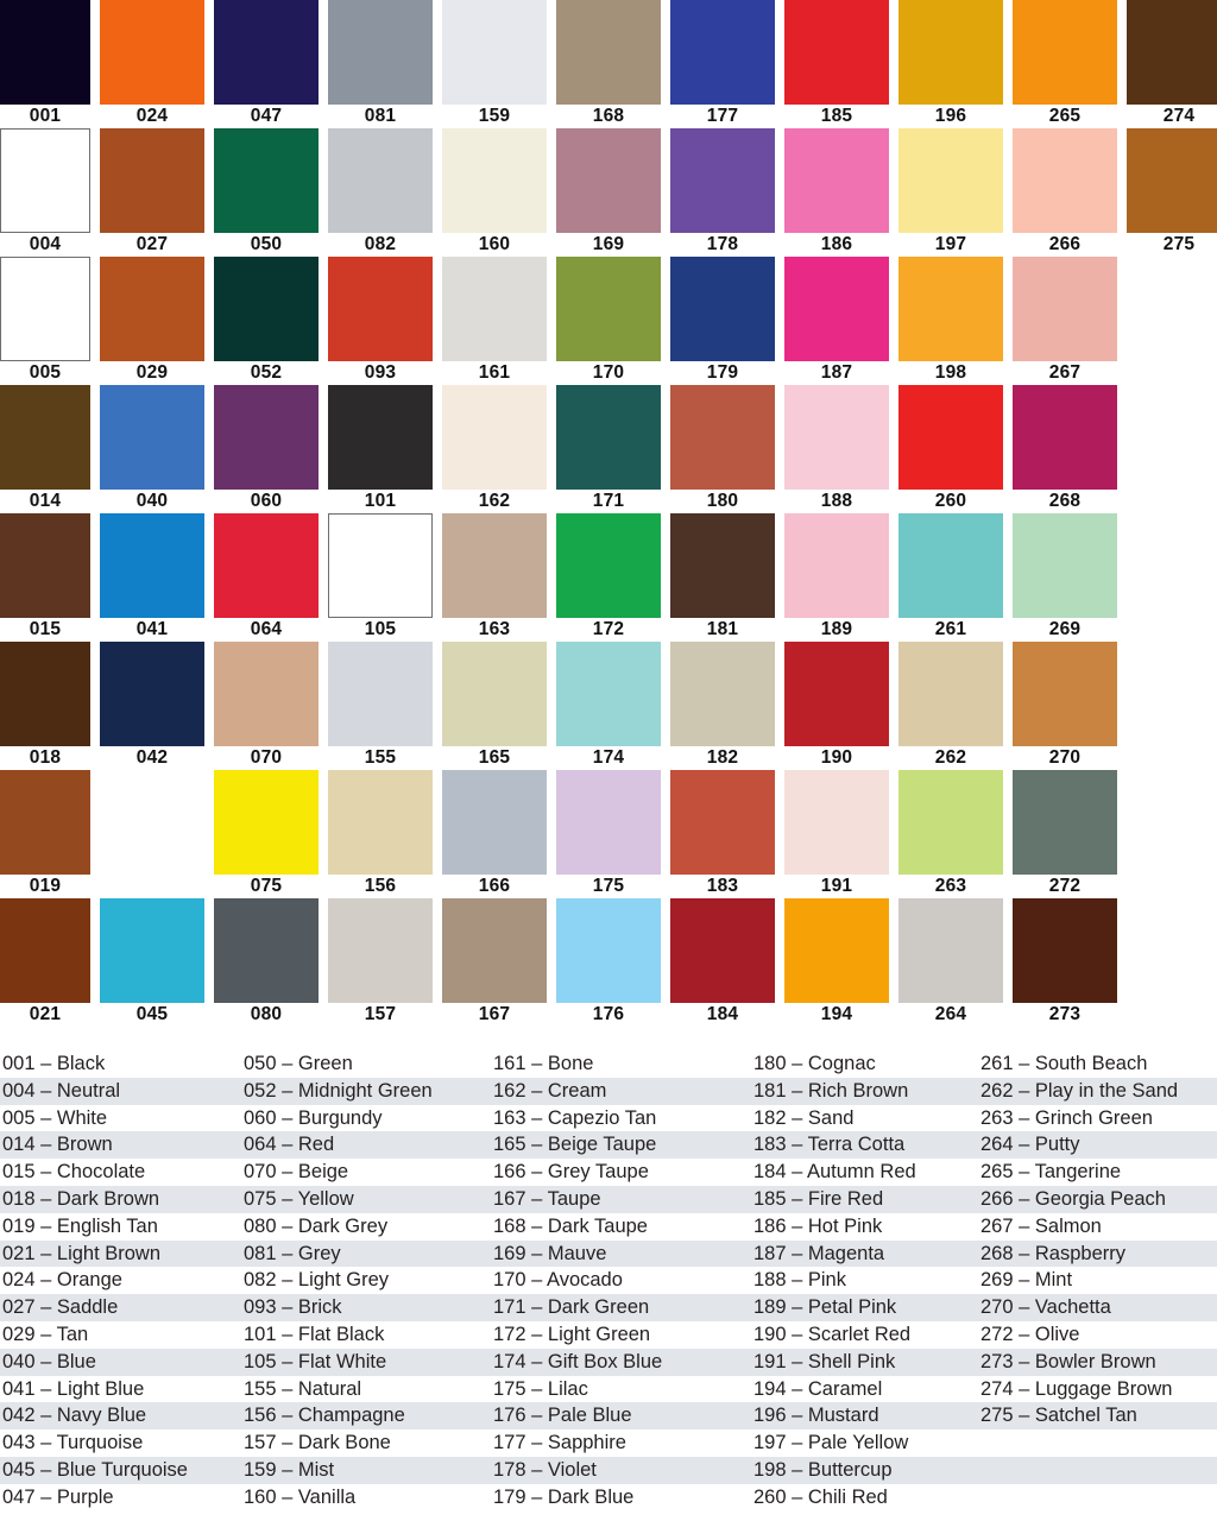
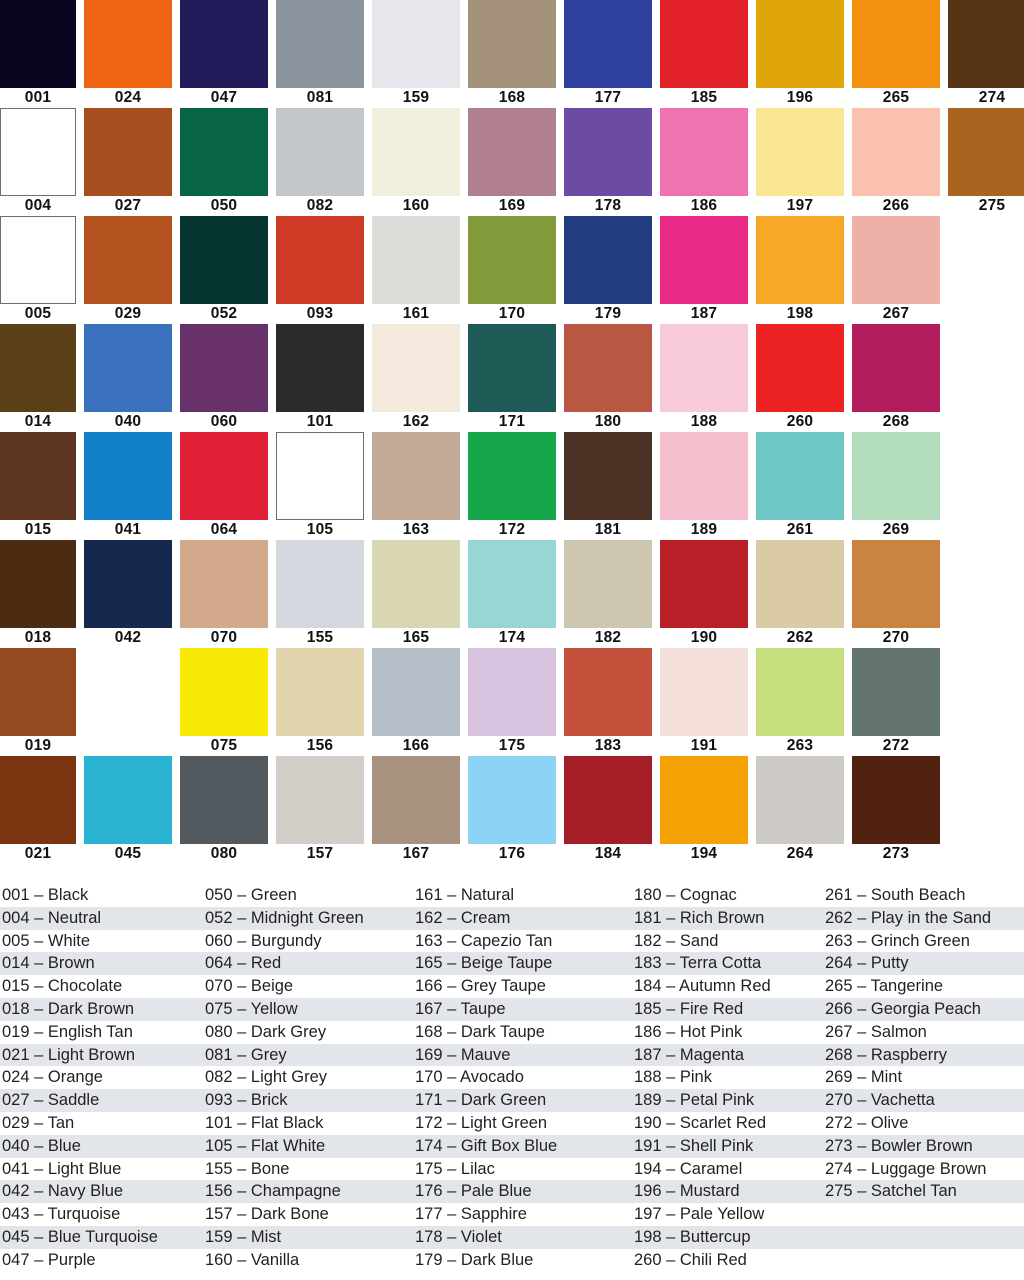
  001
  024
  047
  081
  159
  168
  177
  185
  196
  265
  274
  004
  027
  050
  082
  160
  169
  178
  186
  197
  266
  275
  005
  029
  052
  093
  161
  170
  179
  187
  198
  267
  014
  040
  060
  101
  162
  171
  180
  188
  260
  268
  015
  041
  064
  105
  163
  172
  181
  189
  261
  269
  018
  042
  070
  155
  165
  174
  182
  190
  262
  270
  019
  075
  156
  166
  175
  183
  191
  263
  272
  021
  045
  080
  157
  167
  176
  184
  194
  264
  273
  001 – Black
  004 – Neutral
  005 – White
  014 – Brown
  015 – Chocolate
  018 – Dark Brown
  019 – English Tan
  021 – Light Brown
  024 – Orange
  027 – Saddle
  029 – Tan
  040 – Blue
  041 – Light Blue
  042 – Navy Blue
  043 – Turquoise
  045 – Blue Turquoise
  047 – Purple
  050 – Green
  052 – Midnight Green
  060 – Burgundy
  064 – Red
  070 – Beige
  075 – Yellow
  080 – Dark Grey
  081 – Grey
  082 – Light Grey
  093 – Brick
  101 – Flat Black
  105 – Flat White
- 155 – Natural
+ 155 – Bone
  156 – Champagne
  157 – Dark Bone
  159 – Mist
  160 – Vanilla
- 161 – Bone
+ 161 – Natural
  162 – Cream
  163 – Capezio Tan
  165 – Beige Taupe
  166 – Grey Taupe
  167 – Taupe
  168 – Dark Taupe
  169 – Mauve
  170 – Avocado
  171 – Dark Green
  172 – Light Green
  174 – Gift Box Blue
  175 – Lilac
  176 – Pale Blue
  177 – Sapphire
  178 – Violet
  179 – Dark Blue
  180 – Cognac
  181 – Rich Brown
  182 – Sand
  183 – Terra Cotta
  184 – Autumn Red
  185 – Fire Red
  186 – Hot Pink
  187 – Magenta
  188 – Pink
  189 – Petal Pink
  190 – Scarlet Red
  191 – Shell Pink
  194 – Caramel
  196 – Mustard
  197 – Pale Yellow
  198 – Buttercup
  260 – Chili Red
  261 – South Beach
  262 – Play in the Sand
  263 – Grinch Green
  264 – Putty
  265 – Tangerine
  266 – Georgia Peach
  267 – Salmon
  268 – Raspberry
  269 – Mint
  270 – Vachetta
  272 – Olive
  273 – Bowler Brown
  274 – Luggage Brown
  275 – Satchel Tan
